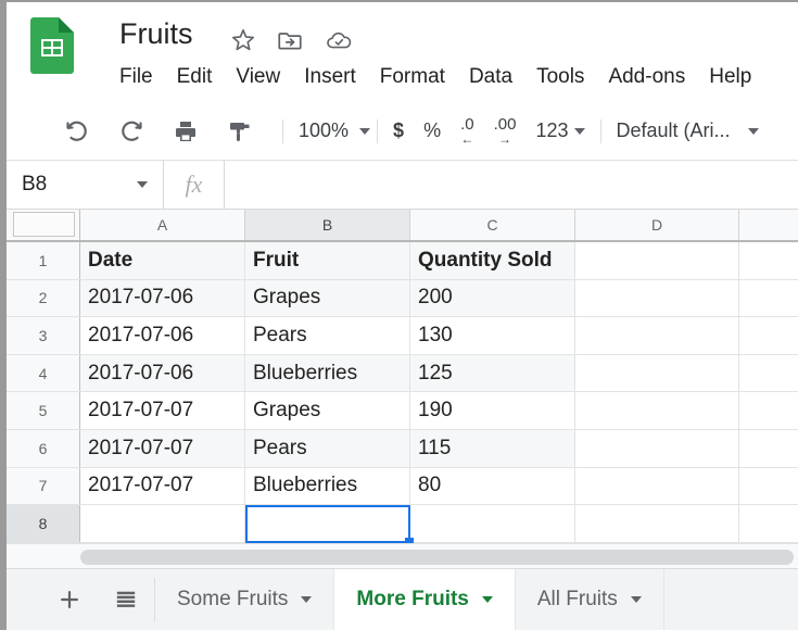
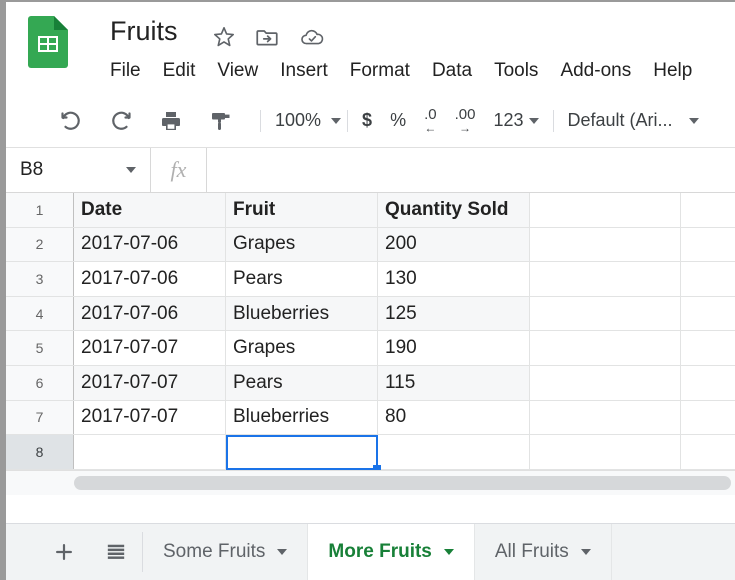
  Fruits
  File
  Edit
  View
  Insert
  Format
  Data
  Tools
  Add-ons
  Help
  100%
  $
  %
  .0
  ←
  .00
  →
  123
  Default (Ari...
  B8
  fx
- A
- B
- C
- D
  1
  Date
  Fruit
  Quantity Sold
  2
  2017-07-06
  Grapes
  200
  3
  2017-07-06
  Pears
  130
  4
  2017-07-06
  Blueberries
  125
  5
  2017-07-07
  Grapes
  190
  6
  2017-07-07
  Pears
  115
  7
  2017-07-07
  Blueberries
  80
  8
  Some Fruits
  More Fruits
  All Fruits
